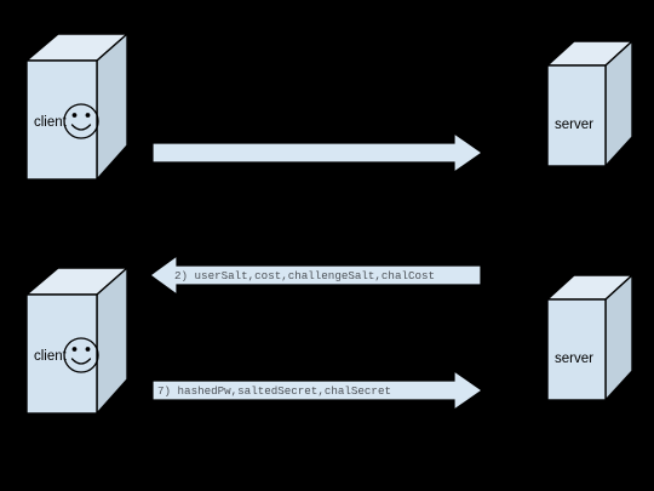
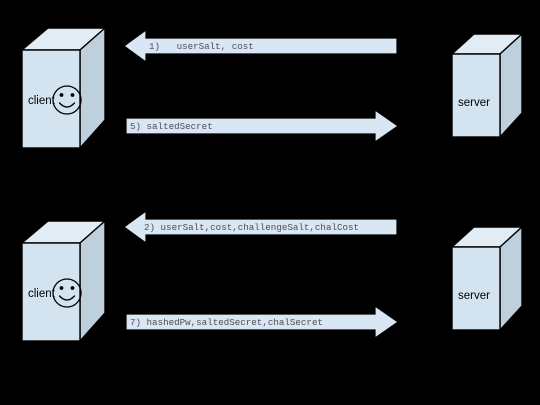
  clien
  server
+ 1) userSalt, cost
+ 5) saltedSecret
  clien
  server
  2) userSalt,cost,challengeSalt,chalCost
  7) hashedPw,saltedSecret,chalSecret
